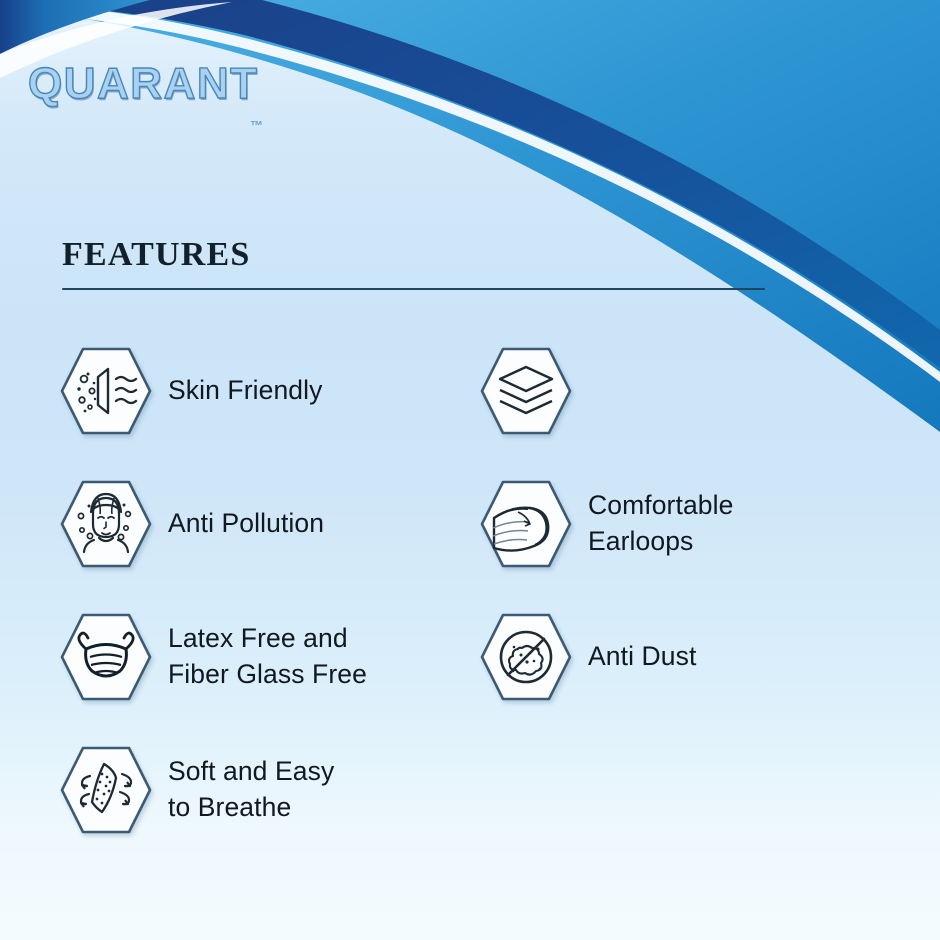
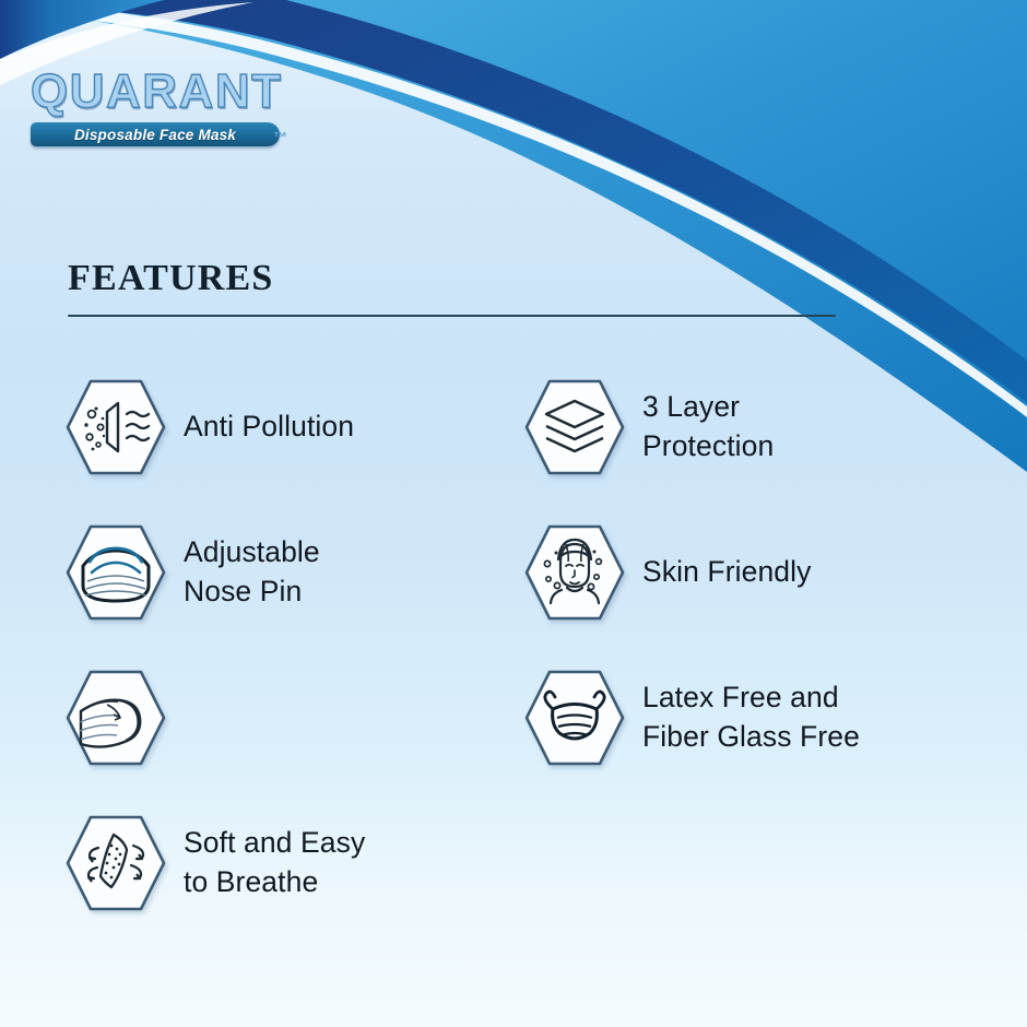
  QUARANT
  ™
+ Disposable Face Mask
  FEATURES
- Skin Friendly
+ Anti Pollution
+ 3 Layer
+ Protection
+ Adjustable
+ Nose Pin
- Anti Pollution
+ Skin Friendly
- Comfortable
- Earloops
  Latex Free and
  Fiber Glass Free
- Anti Dust
  Soft and Easy
  to Breathe
